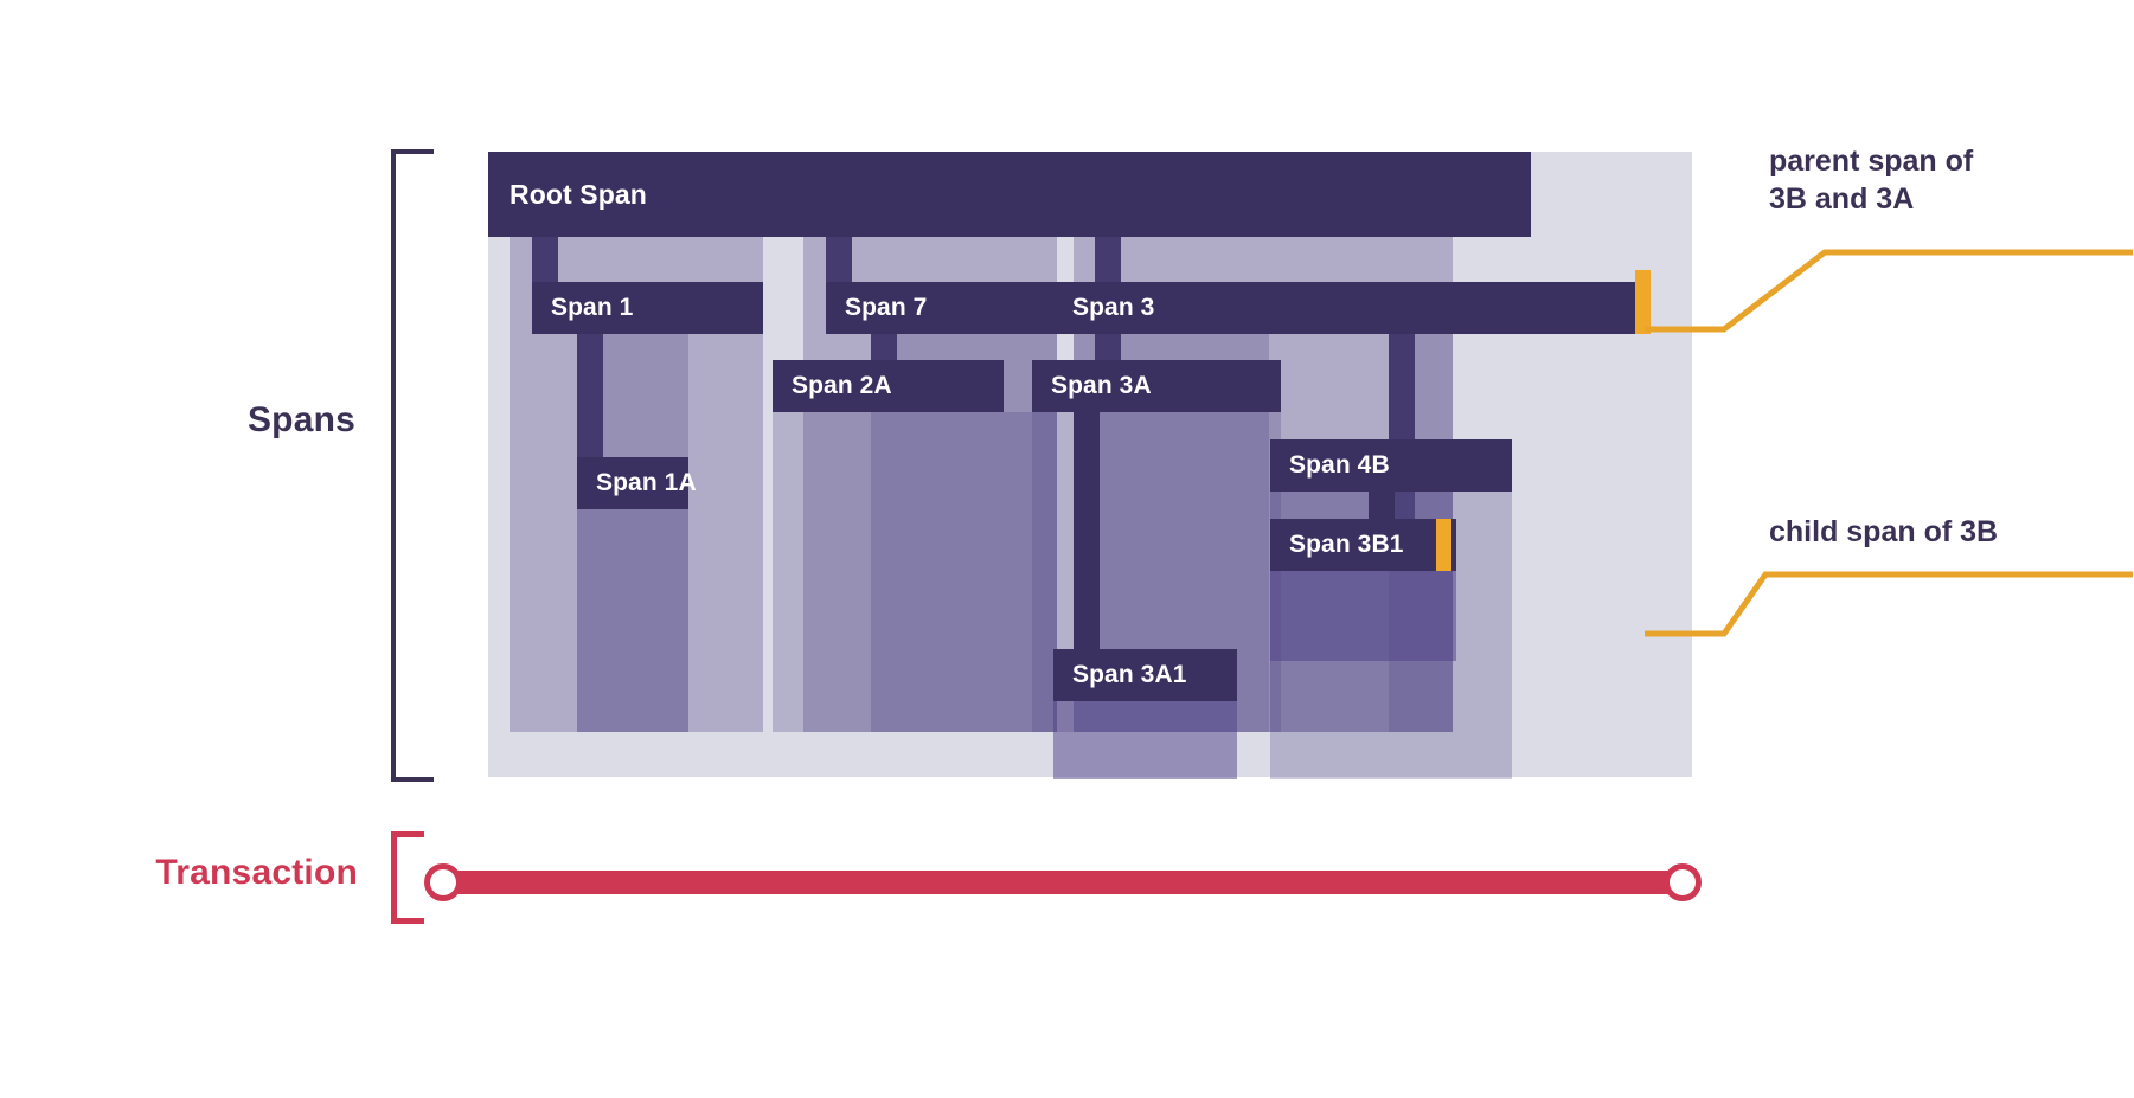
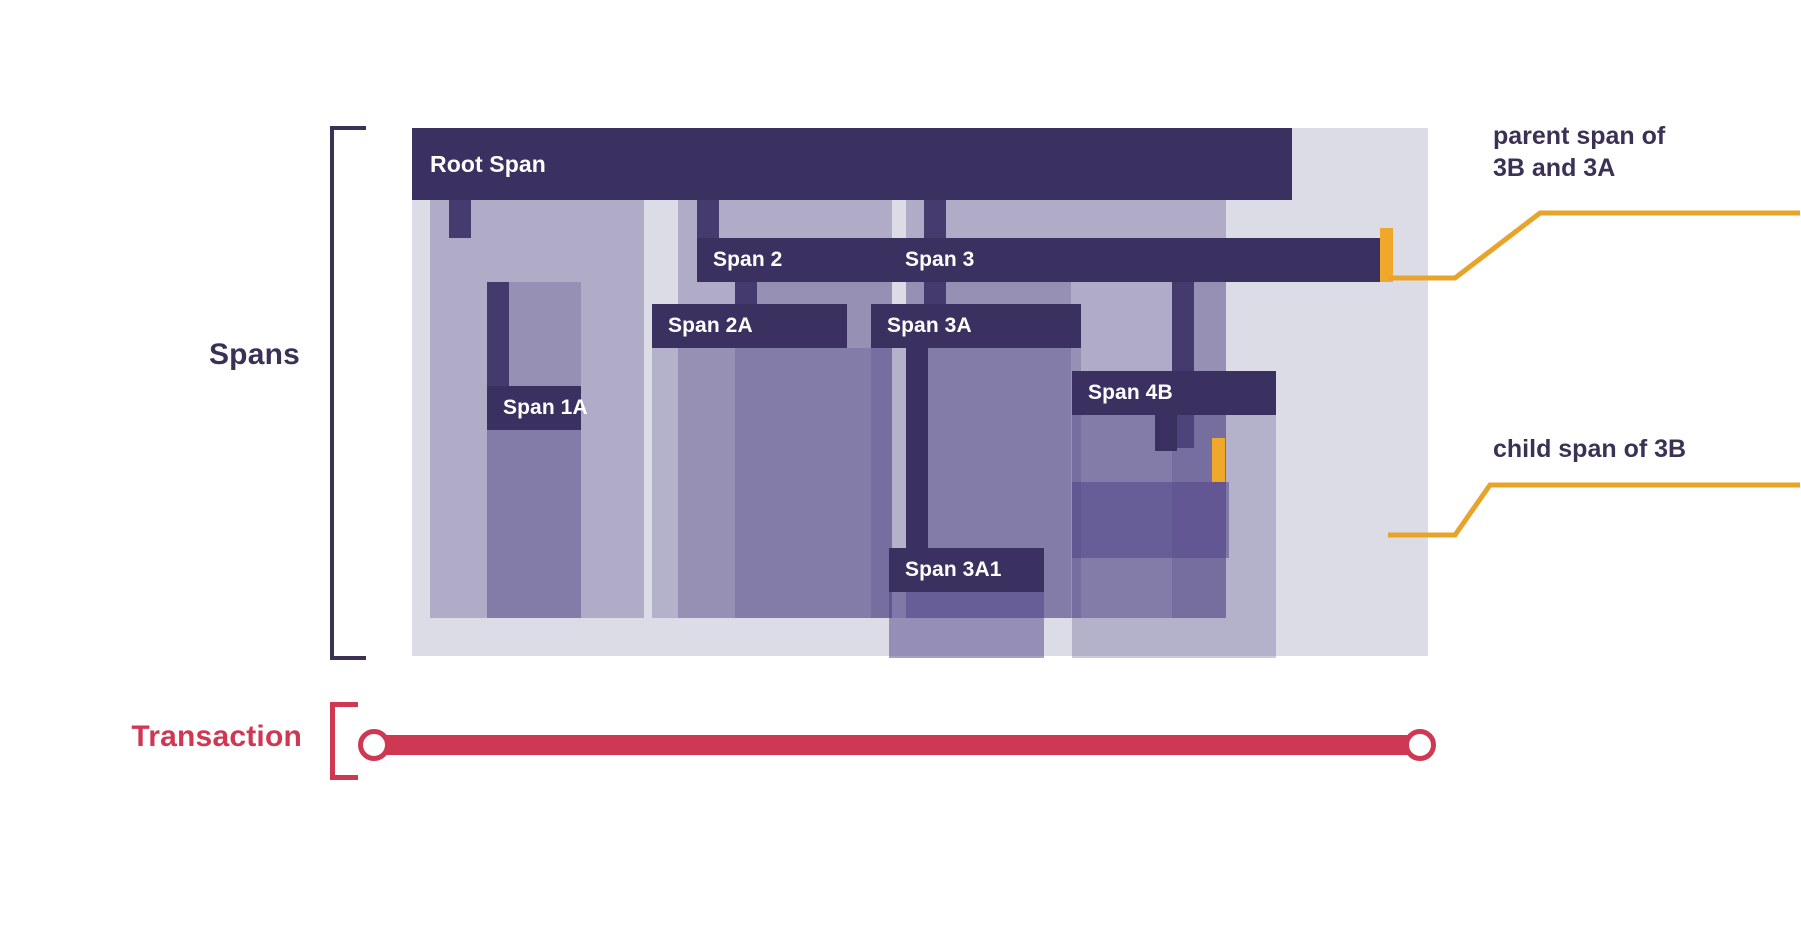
  Spans
  Transaction
  Root Span
- Span 1
  Span 1A
- Span 7
+ Span 2
  Span 2A
  Span 3
  Span 3A
  Span 3A1
  Span 4B
- Span 3B1
  parent span of
  3B and 3A
  child span of 3B
